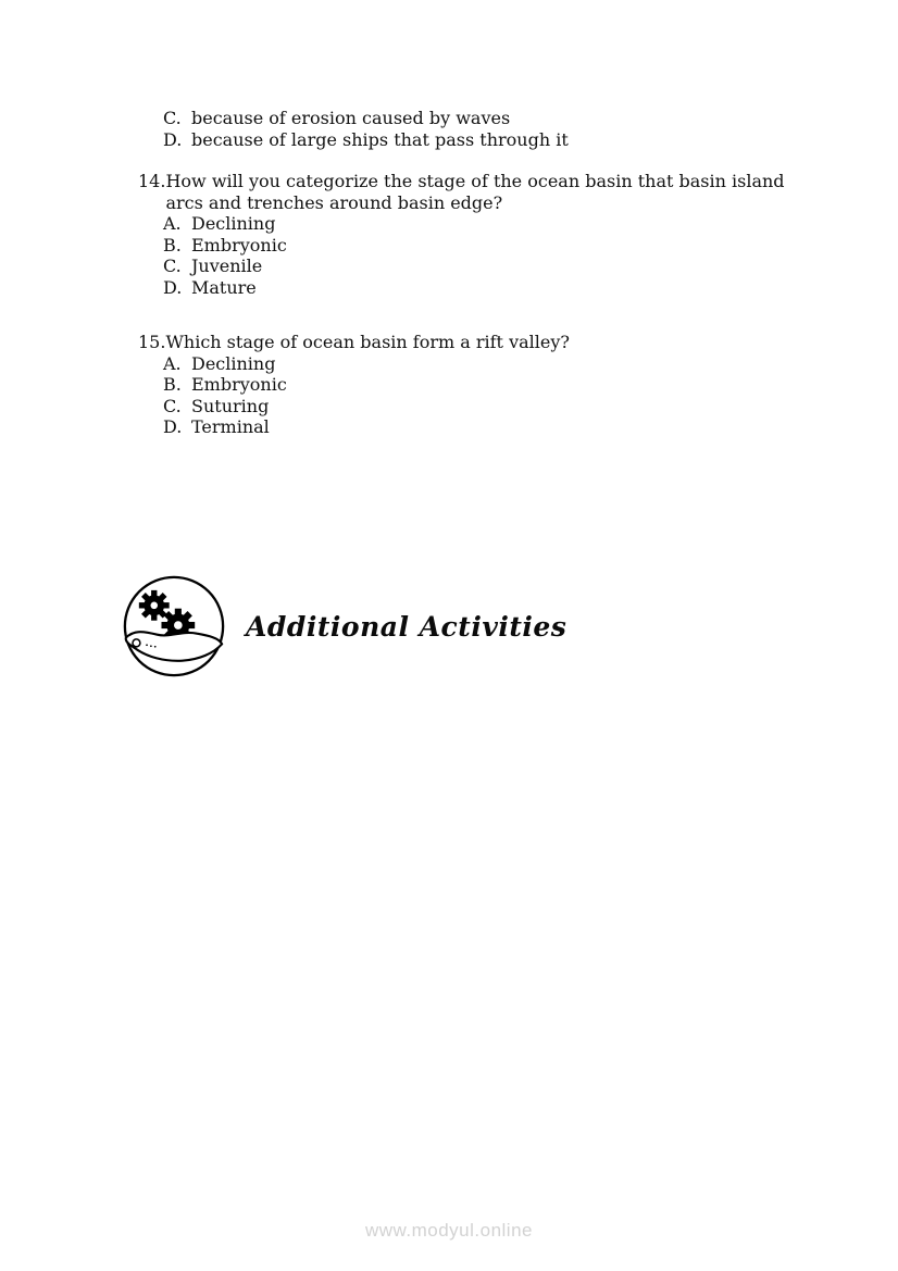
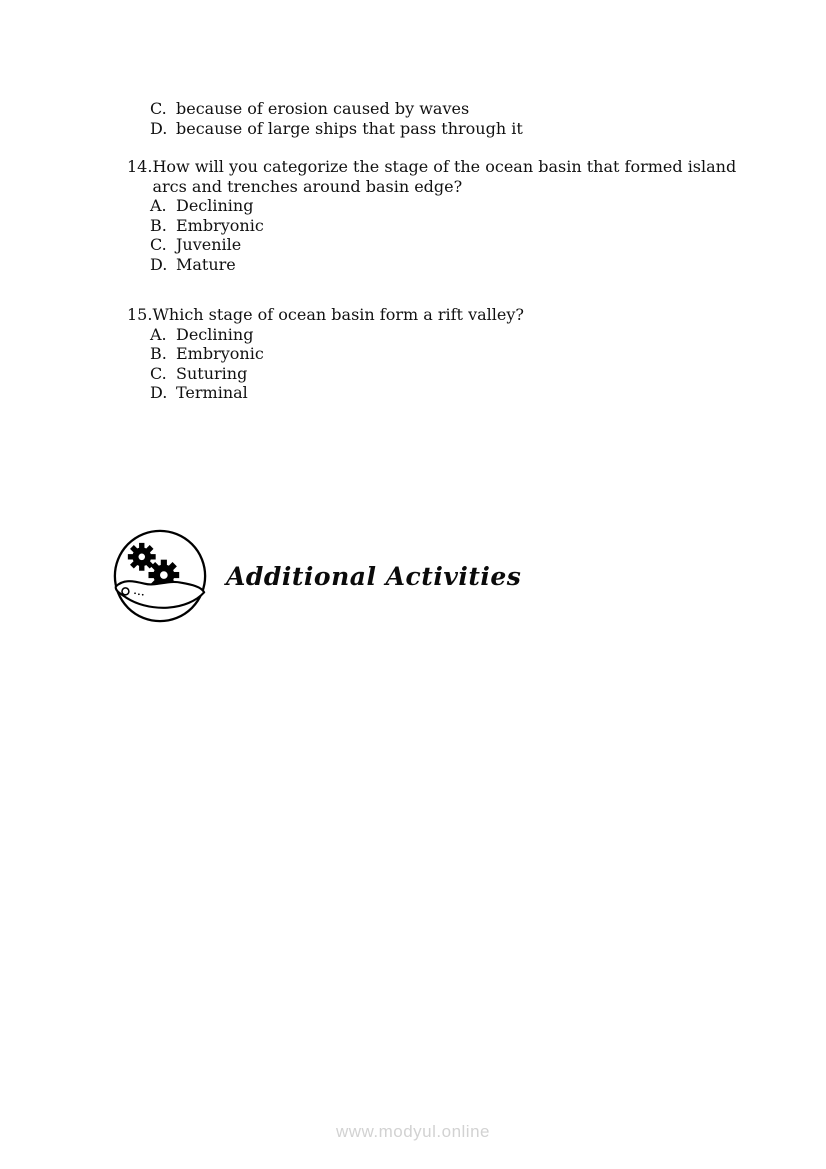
  C.
  because of erosion caused by waves
  D.
  because of large ships that pass through it
  14.
- How will you categorize the stage of the ocean basin that basin island arcs and trenches around basin edge?
+ How will you categorize the stage of the ocean basin that formed island arcs and trenches around basin edge?
  A.
  Declining
  B.
  Embryonic
  C.
  Juvenile
  D.
  Mature
  15.
  Which stage of ocean basin form a rift valley?
  A.
  Declining
  B.
  Embryonic
  C.
  Suturing
  D.
  Terminal
  Additional Activities
  www.modyul.online
